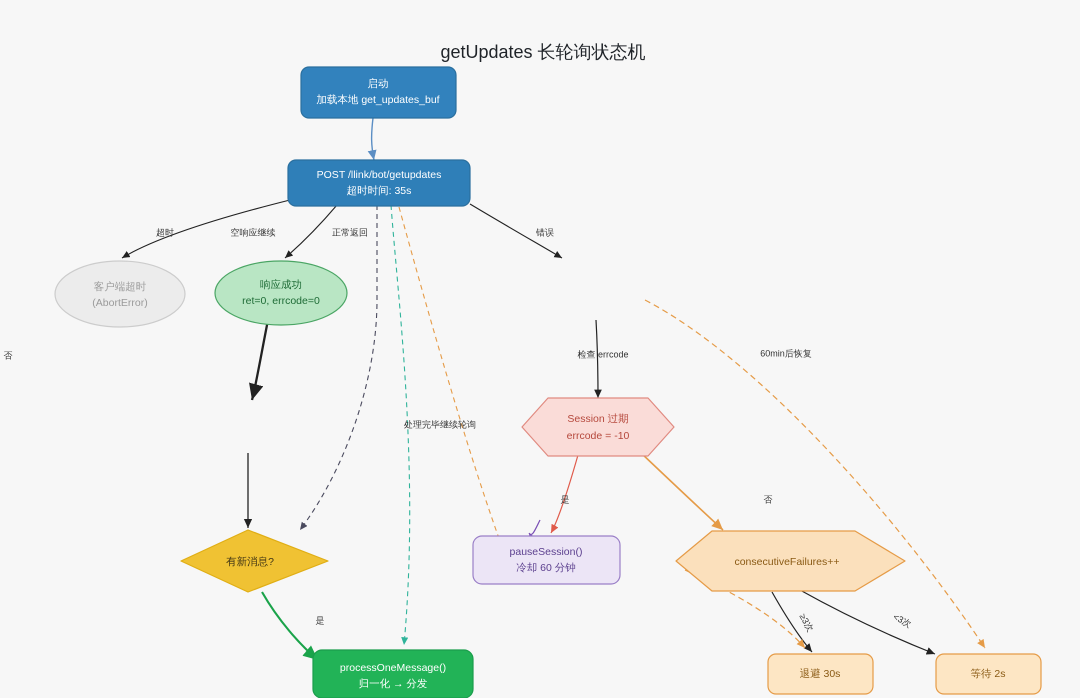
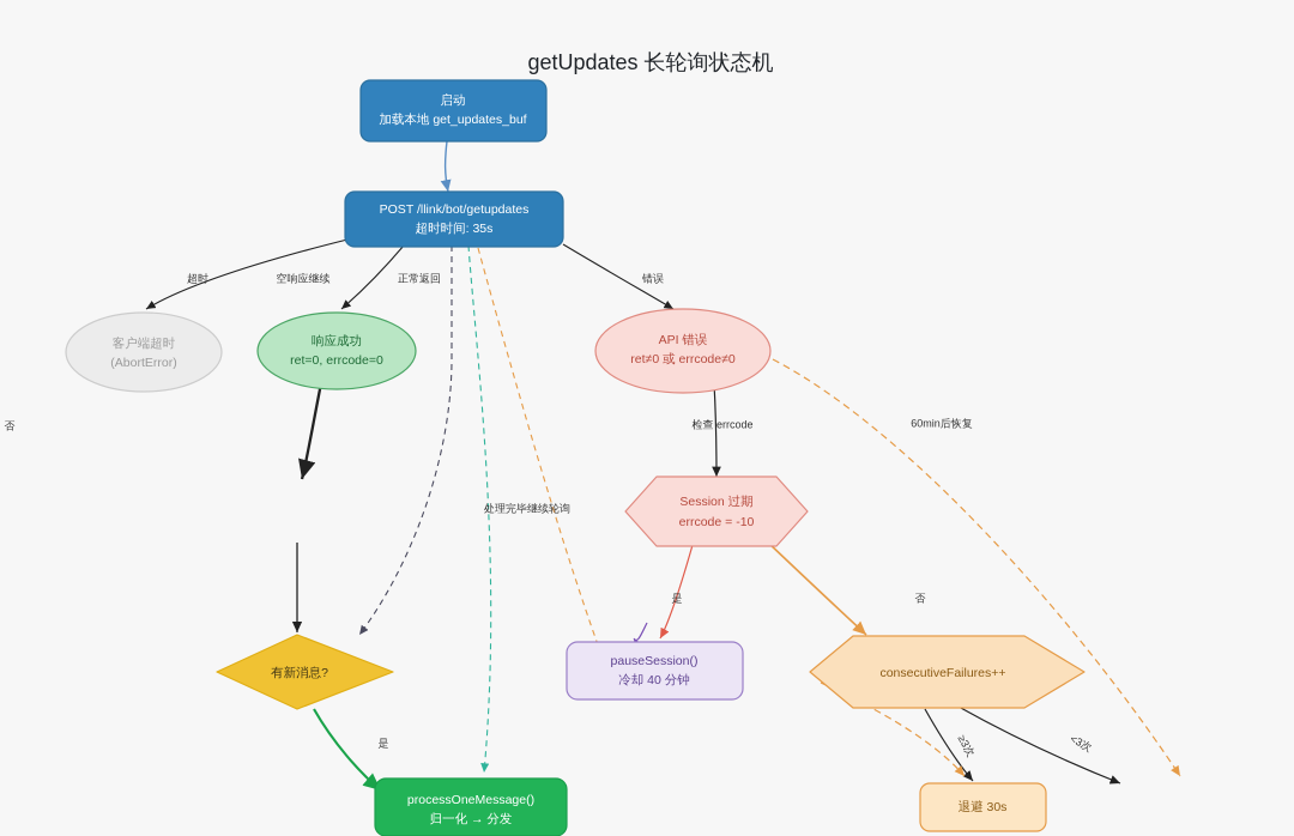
  getUpdates 长轮询状态机
  启动
  加载本地 get_updates_buf
  POST /llink/bot/getupdates
  超时时间: 35s
  客户端超时
  (AbortError)
  响应成功
  ret=0, errcode=0
+ API 错误
+ ret≠0 或 errcode≠0
  Session 过期
  errcode = -10
  有新消息?
  pauseSession()
- 冷却 60 分钟
+ 冷却 40 分钟
  consecutiveFailures++
  processOneMessage()
  归一化 → 分发
  退避 30s
- 等待 2s
  超时
  空响应继续
  正常返回
  错误
  否
  检查 errcode
  60min后恢复
  处理完毕继续轮询
  是
  否
  是
